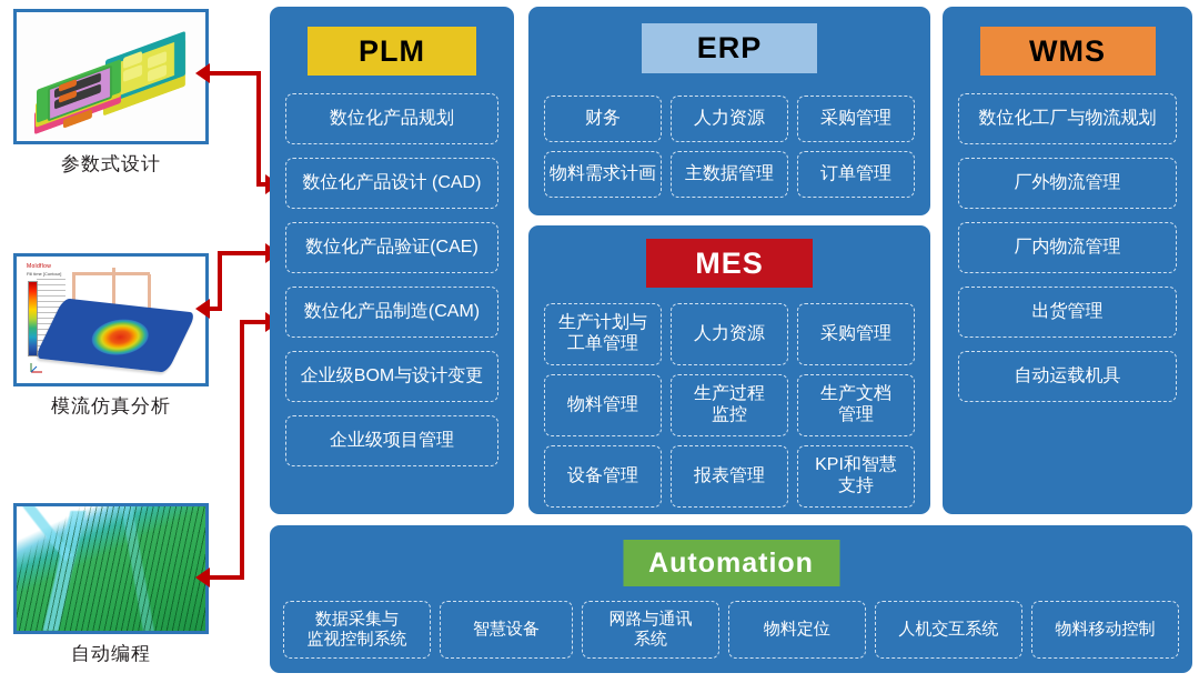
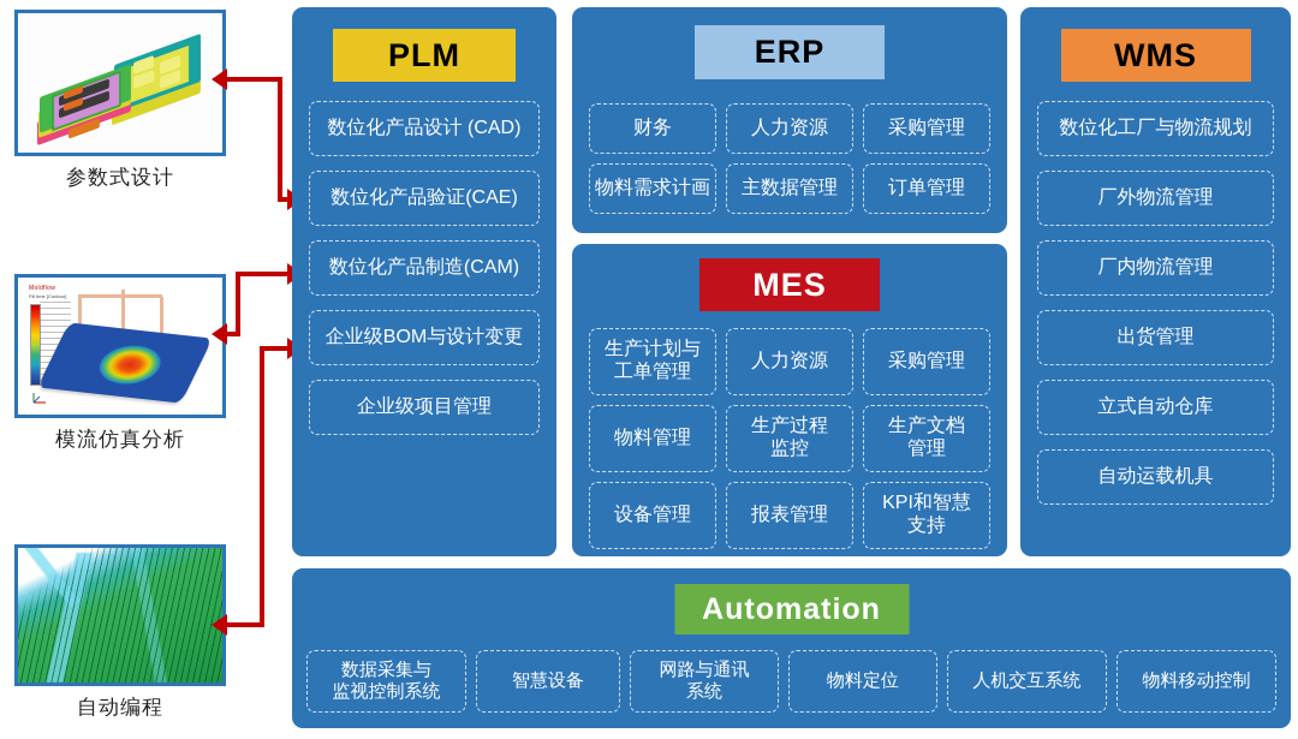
  参数式设计
  模流仿真分析
  自动编程
  PLM
- 数位化产品规划
  数位化产品设计 (CAD)
  数位化产品验证(CAE)
  数位化产品制造(CAM)
  企业级BOM与设计变更
  企业级项目管理
  ERP
  财务
  人力资源
  采购管理
  物料需求计画
  主数据管理
  订单管理
  MES
  生产计划与
  工单管理
  人力资源
  采购管理
  物料管理
  生产过程
  监控
  生产文档
  管理
  设备管理
  报表管理
  KPI和智慧
  支持
  WMS
  数位化工厂与物流规划
  厂外物流管理
  厂内物流管理
  出货管理
+ 立式自动仓库
  自动运载机具
  Automation
  数据采集与
  监视控制系统
  智慧设备
  网路与通讯
  系统
  物料定位
  人机交互系统
  物料移动控制
